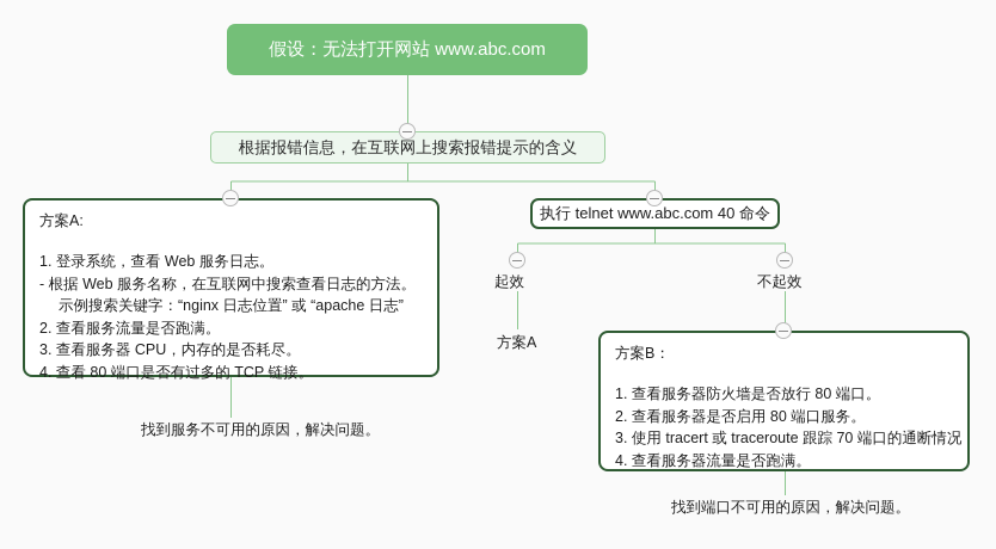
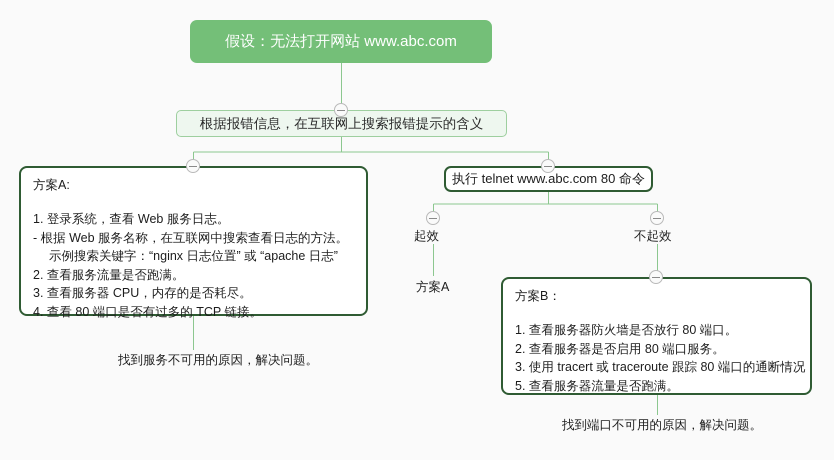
  假设：无法打开网站 www.abc.com
  根据报错信息，在互联网上搜索报错提示的含义
  方案A:
  1. 登录系统，查看 Web 服务日志。
  - 根据 Web 服务名称，在互联网中搜索查看日志的方法。
  示例搜索关键字：“nginx 日志位置” 或 “apache 日志”
  2. 查看服务流量是否跑满。
  3. 查看服务器 CPU，内存的是否耗尽。
  4. 查看 80 端口是否有过多的 TCP 链接。
- 执行 telnet www.abc.com 40 命令
+ 执行 telnet www.abc.com 80 命令
  起效
  不起效
  方案A
  方案B：
  1. 查看服务器防火墙是否放行 80 端口。
  2. 查看服务器是否启用 80 端口服务。
- 3. 使用 tracert 或 traceroute 跟踪 70 端口的通断情况
+ 3. 使用 tracert 或 traceroute 跟踪 80 端口的通断情况
- 4. 查看服务器流量是否跑满。
+ 5. 查看服务器流量是否跑满。
  找到服务不可用的原因，解决问题。
  找到端口不可用的原因，解决问题。
